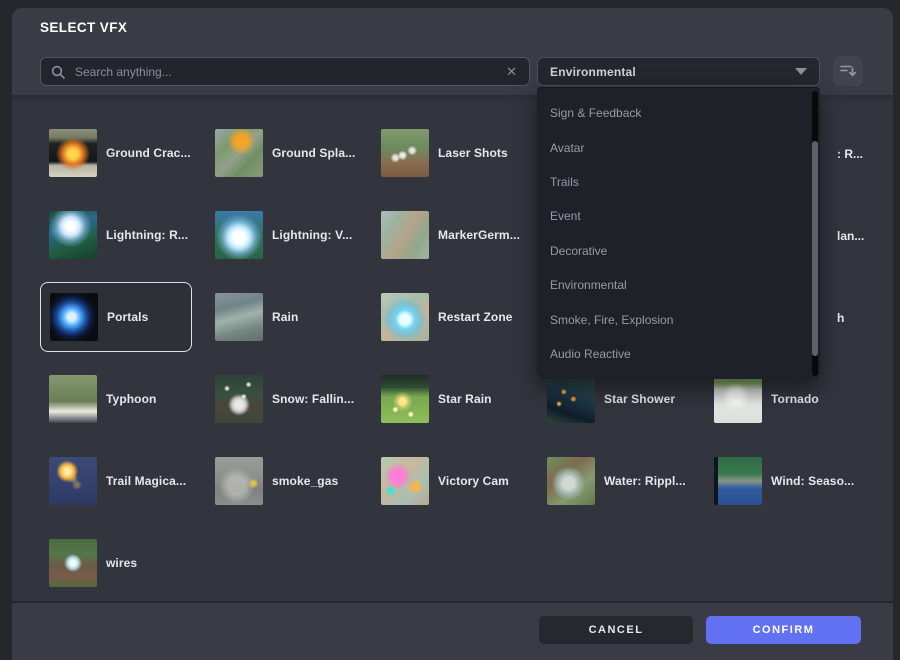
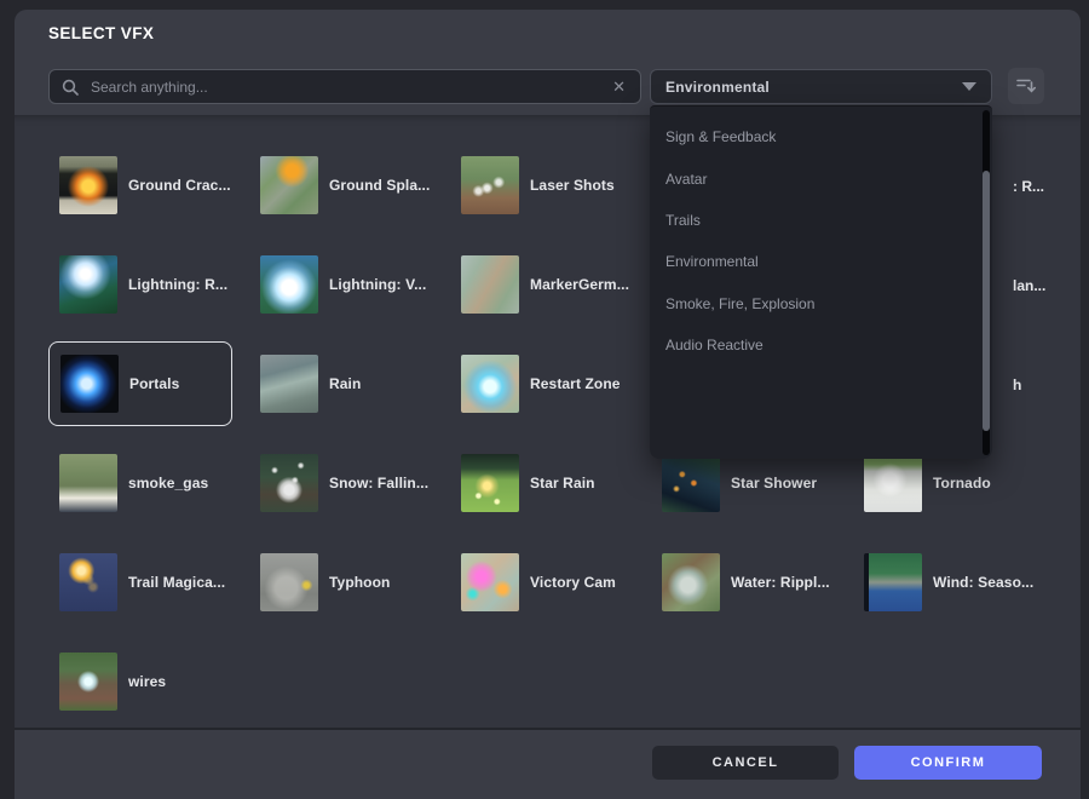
  SELECT VFX
  Search anything...
  ✕
  Environmental
  Ground Crac...
  Ground Spla...
  Laser Shots
  Lightning: R...
  Lightning: V...
  MarkerGerm...
  Portals
  Rain
  Restart Zone
- Typhoon
+ smoke_gas
  Snow: Fallin...
  Star Rain
  Star Shower
  Tornado
  Trail Magica...
- smoke_gas
+ Typhoon
  Victory Cam
  Water: Rippl...
  Wind: Seaso...
  wires
  : R...
  lan...
  h
  Sign & Feedback
  Avatar
  Trails
- Event
- Decorative
  Environmental
  Smoke, Fire, Explosion
  Audio Reactive
  CANCEL
  CONFIRM
